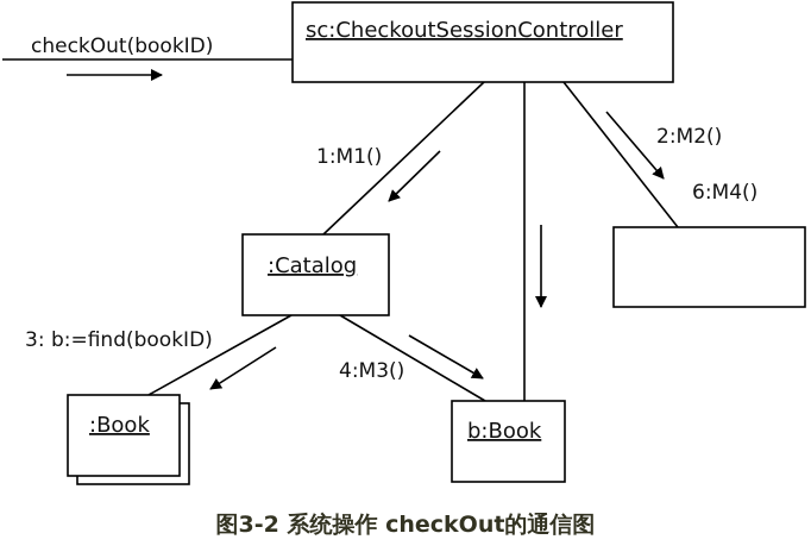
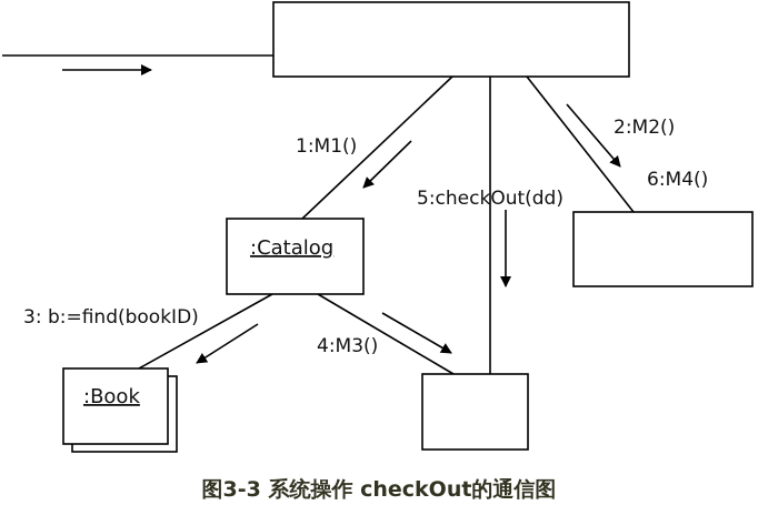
- sc:CheckoutSessionController
  :Catalog
  :Book
- b:Book
- checkOut(bookID)
  1:M1()
  2:M2()
  6:M4()
+ 5:checkOut(dd)
  3: b:=find(bookID)
  4:M3()
- 图3-2 系统操作 checkOut的通信图
+ 图3-3 系统操作 checkOut的通信图
